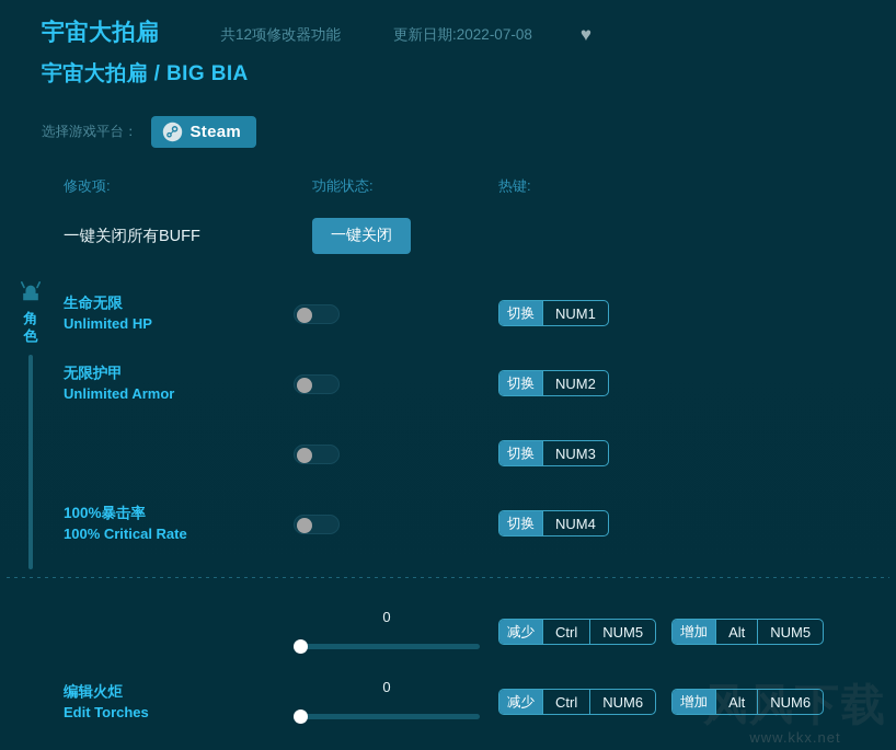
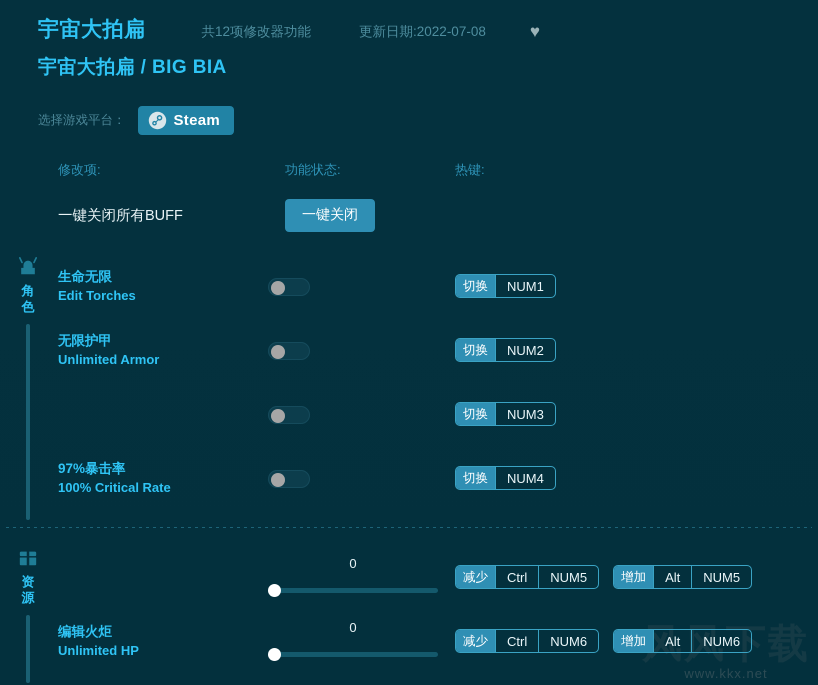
  风风下载
  www.kkx.net
  宇宙大拍扁
  共12项修改器功能
  更新日期:2022-07-08
  ♥
  宇宙大拍扁 / BIG BIA
  选择游戏平台：
  Steam
  修改项:
  功能状态:
  热键:
  一键关闭所有BUFF
  一键关闭
  角色
  生命无限
- Unlimited HP
+ Edit Torches
  切换
  NUM1
  无限护甲
  Unlimited Armor
  切换
  NUM2
  切换
  NUM3
- 100%暴击率
+ 97%暴击率
  100% Critical Rate
  切换
  NUM4
+ 资源
  0
  减少
  Ctrl
  NUM5
  增加
  Alt
  NUM5
  编辑火炬
- Edit Torches
+ Unlimited HP
  0
  减少
  Ctrl
  NUM6
  增加
  Alt
  NUM6
